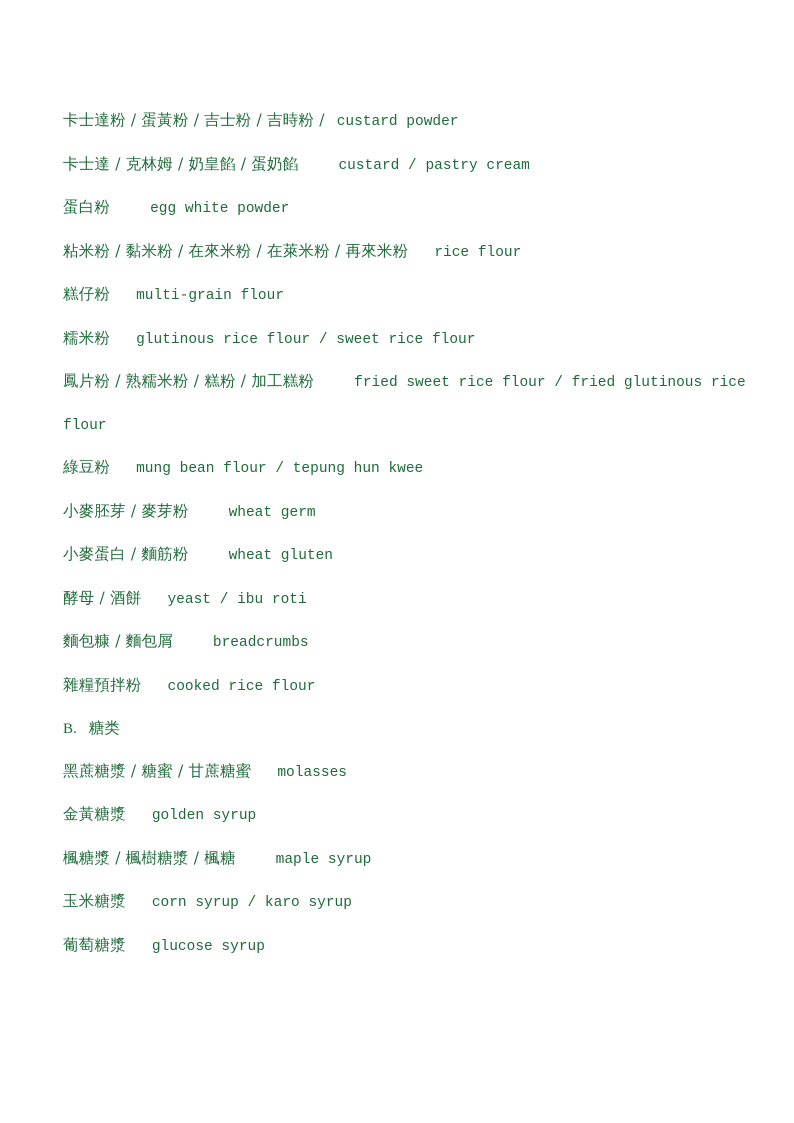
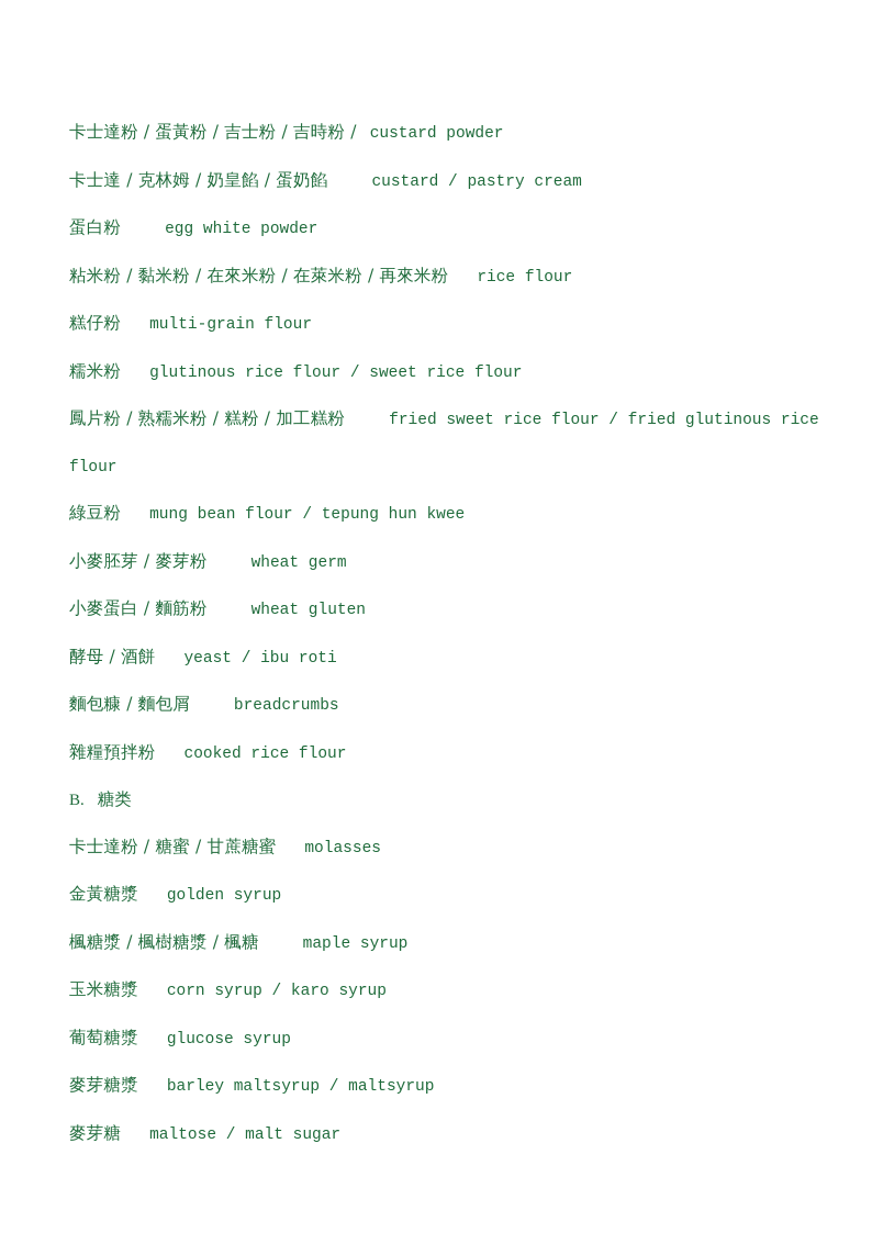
  卡士達粉 / 蛋黃粉 / 吉士粉 / 吉時粉 / custard powder
  卡士達 / 克林姆 / 奶皇餡 / 蛋奶餡 custard / pastry cream
  蛋白粉 egg white powder
  粘米粉 / 黏米粉 / 在來米粉 / 在萊米粉 / 再來米粉 rice flour
  糕仔粉 multi-grain flour
  糯米粉 glutinous rice flour / sweet rice flour
  鳳片粉 / 熟糯米粉 / 糕粉 / 加工糕粉 fried sweet rice flour / fried glutinous rice flour
  綠豆粉 mung bean flour / tepung hun kwee
  小麥胚芽 / 麥芽粉 wheat germ
  小麥蛋白 / 麵筋粉 wheat gluten
  酵母 / 酒餅 yeast / ibu roti
  麵包糠 / 麵包屑 breadcrumbs
  雜糧預拌粉 cooked rice flour
  B. 糖类
- 黑蔗糖漿 / 糖蜜 / 甘蔗糖蜜 molasses
+ 卡士達粉 / 糖蜜 / 甘蔗糖蜜 molasses
  金黃糖漿 golden syrup
  楓糖漿 / 楓樹糖漿 / 楓糖 maple syrup
  玉米糖漿 corn syrup / karo syrup
  葡萄糖漿 glucose syrup
+ 麥芽糖漿 barley maltsyrup / maltsyrup
+ 麥芽糖 maltose / malt sugar
